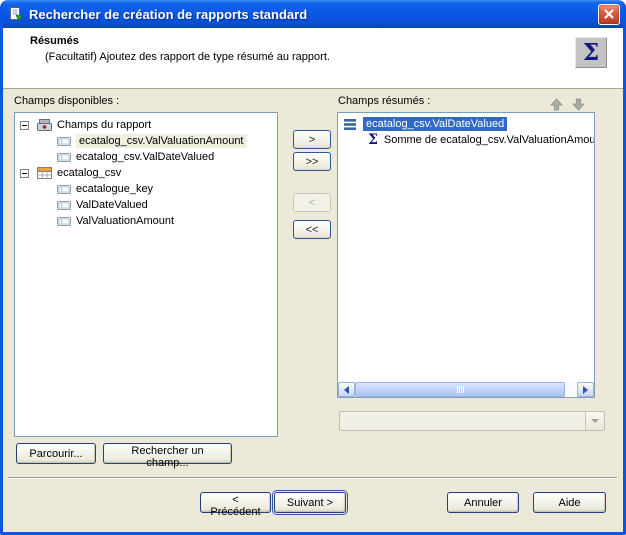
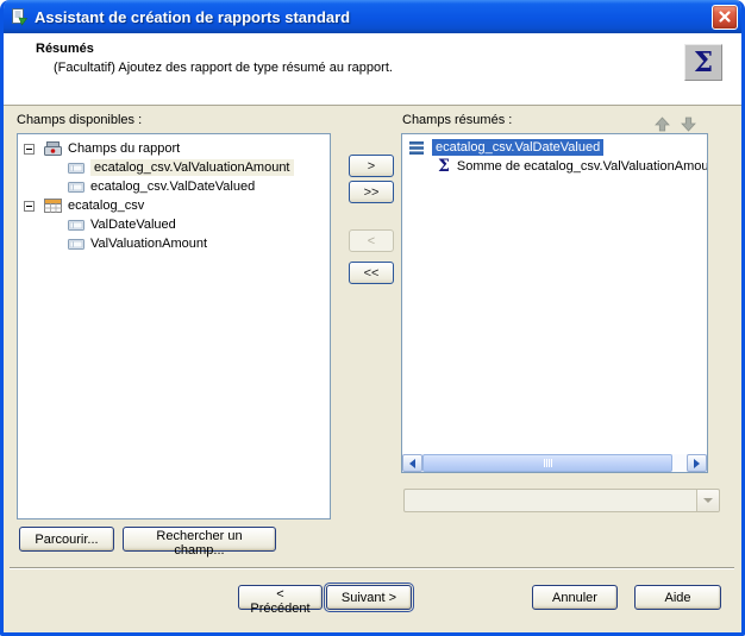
- Rechercher de création de rapports standard
+ Assistant de création de rapports standard
  Résumés
  (Facultatif) Ajoutez des rapport de type résumé au rapport.
  Σ
  Champs disponibles :
  Champs du rapport
  ecatalog_csv.ValValuationAmount
  ecatalog_csv.ValDateValued
  ecatalog_csv
- ecatalogue_key
  ValDateValued
  ValValuationAmount
  >
  >>
  <
  <<
  Champs résumés :
  ecatalog_csv.ValDateValued
  Σ
  Somme de ecatalog_csv.ValValuationAmou
  Parcourir...
  Rechercher un champ...
  < Précédent
  Suivant >
  Annuler
  Aide
